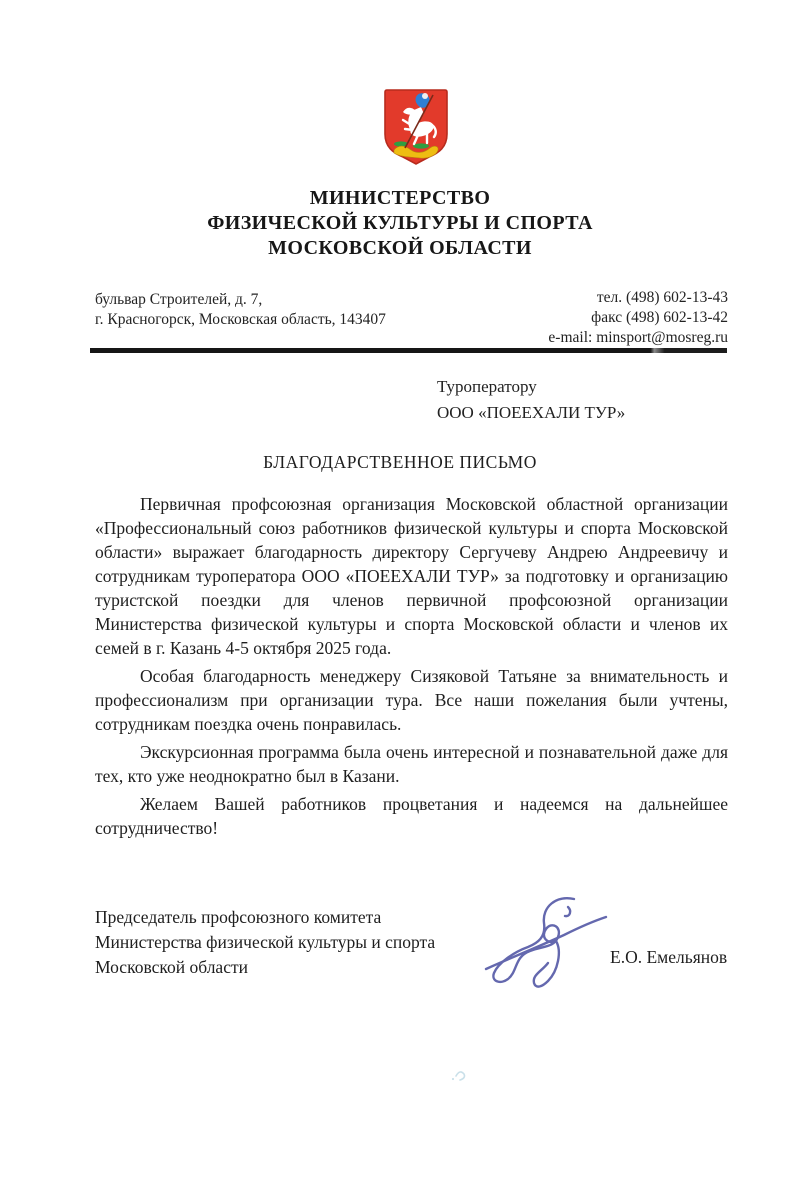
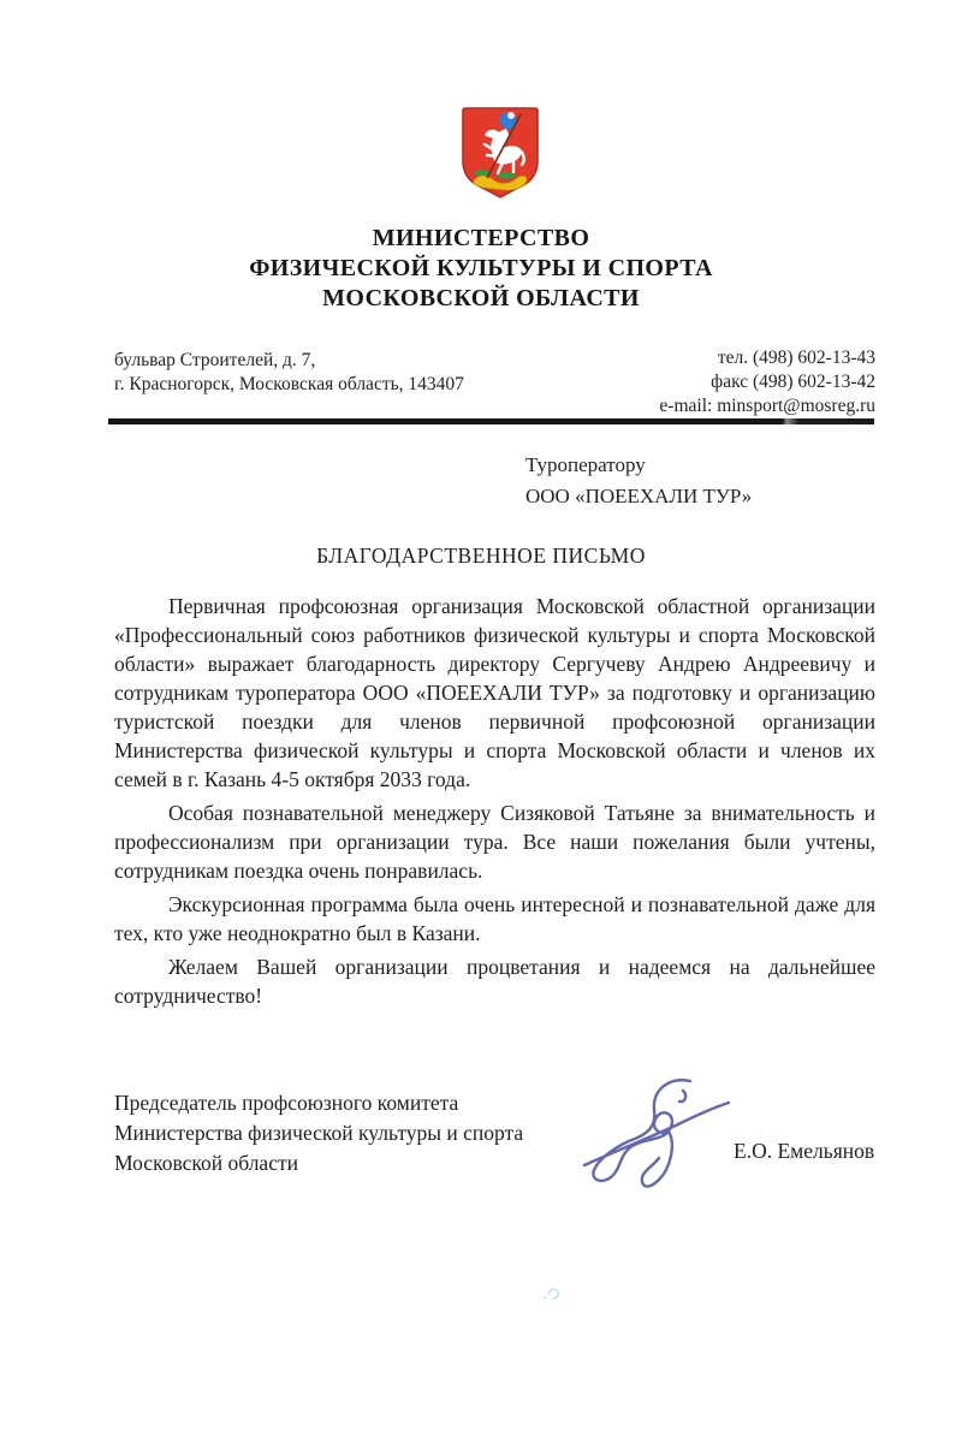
  МИНИСТЕРСТВО
  ФИЗИЧЕСКОЙ КУЛЬТУРЫ И СПОРТА
  МОСКОВСКОЙ ОБЛАСТИ
  бульвар Строителей, д. 7,
  г. Красногорск, Московская область, 143407
  тел. (498) 602-13-43
  факс (498) 602-13-42
  e-mail: minsport@mosreg.ru
  Туроператору
  ООО «ПОЕЕХАЛИ ТУР»
  БЛАГОДАРСТВЕННОЕ ПИСЬМО
- Первичная профсоюзная организация Московской областной организации «Профессиональный союз работников физической культуры и спорта Московской области» выражает благодарность директору Сергучеву Андрею Андреевичу и сотрудникам туроператора ООО «ПОЕЕХАЛИ ТУР» за подготовку и организацию туристской поездки для членов первичной профсоюзной организации Министерства физической культуры и спорта Московской области и членов их семей в г. Казань 4-5 октября 2025 года.
+ Первичная профсоюзная организация Московской областной организации «Профессиональный союз работников физической культуры и спорта Московской области» выражает благодарность директору Сергучеву Андрею Андреевичу и сотрудникам туроператора ООО «ПОЕЕХАЛИ ТУР» за подготовку и организацию туристской поездки для членов первичной профсоюзной организации Министерства физической культуры и спорта Московской области и членов их семей в г. Казань 4-5 октября 2033 года.
- Особая благодарность менеджеру Сизяковой Татьяне за внимательность и профессионализм при организации тура. Все наши пожелания были учтены, сотрудникам поездка очень понравилась.
+ Особая познавательной менеджеру Сизяковой Татьяне за внимательность и профессионализм при организации тура. Все наши пожелания были учтены, сотрудникам поездка очень понравилась.
  Экскурсионная программа была очень интересной и познавательной даже для тех, кто уже неоднократно был в Казани.
- Желаем Вашей работников процветания и надеемся на дальнейшее сотрудничество!
+ Желаем Вашей организации процветания и надеемся на дальнейшее сотрудничество!
  Председатель профсоюзного комитета
  Министерства физической культуры и спорта
  Московской области
  Е.О. Емельянов
